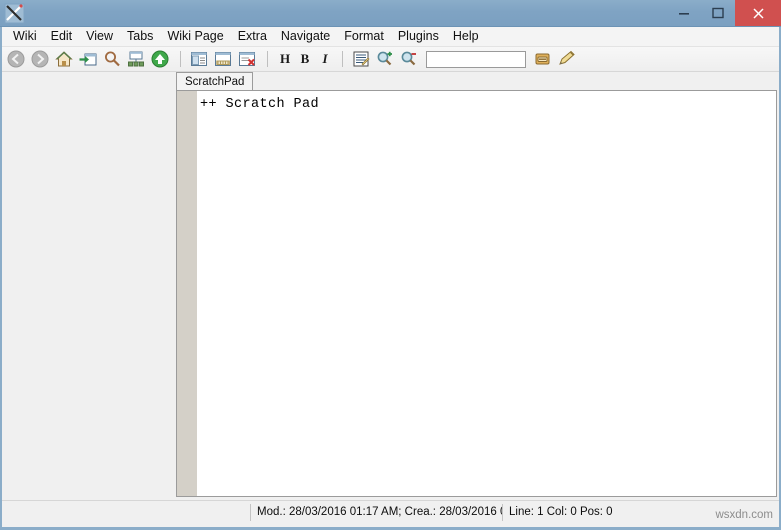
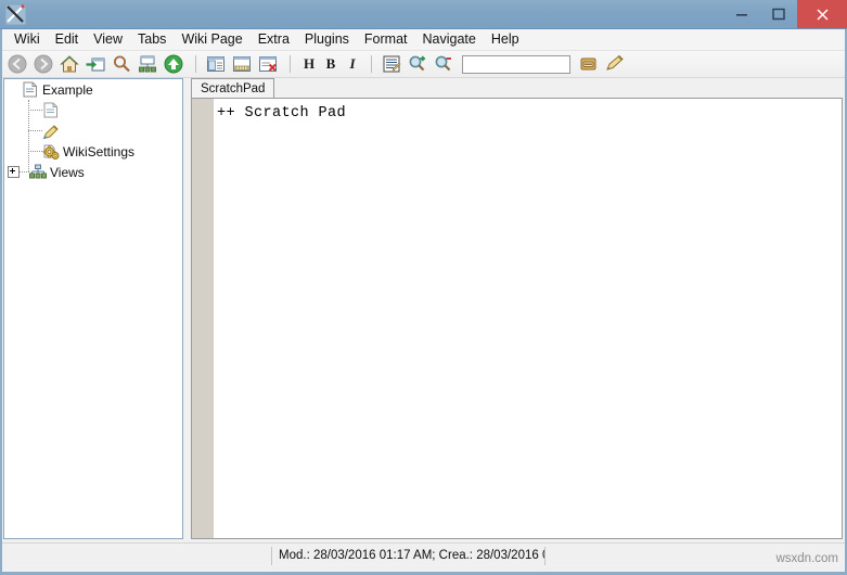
  Wiki
  Edit
  View
  Tabs
  Wiki Page
  Extra
- Navigate
+ Plugins
  Format
- Plugins
+ Navigate
  Help
  H
  B
  I
+ Example
+ WikiSettings
+ Views
  ScratchPad
  ++ Scratch Pad
  Mod.: 28/03/2016 01:17 AM; Crea.: 28/03/2016
- Line: 1 Col: 0 Pos: 0
  wsxdn.com
